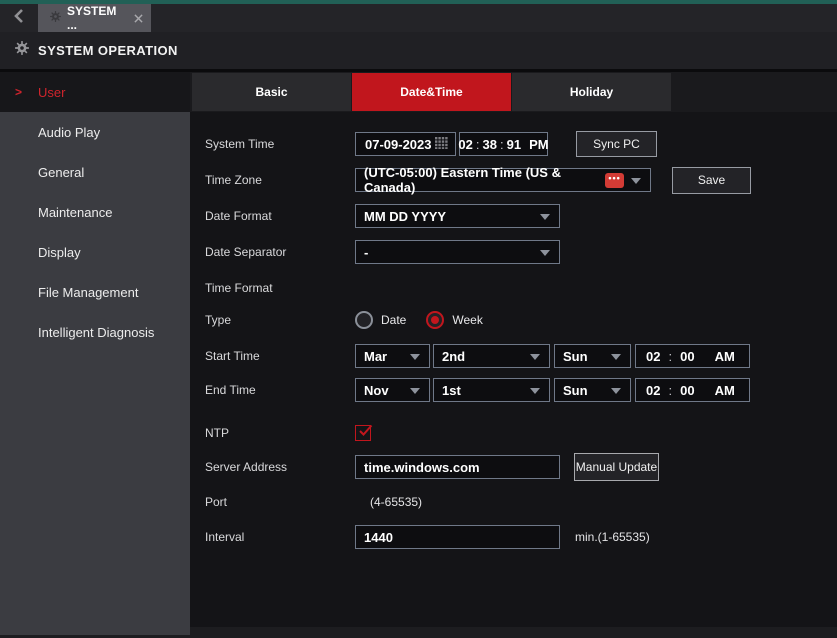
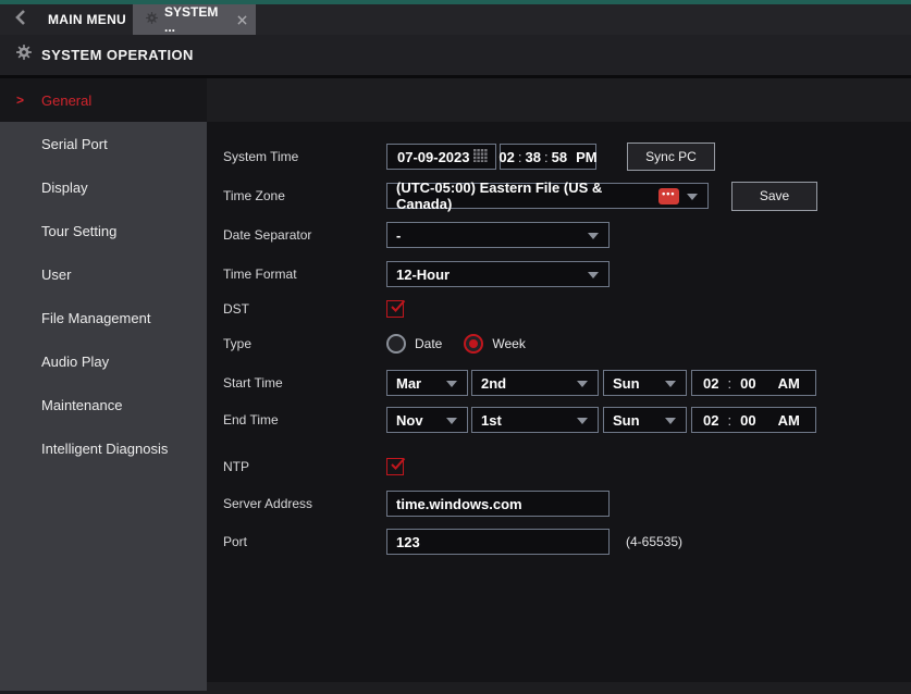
+ MAIN MENU
  SYSTEM ...
  SYSTEM OPERATION
  >
- User
+ General
+ Serial Port
- Audio Play
+ Display
+ Tour Setting
- General
+ User
- Maintenance
+ File Management
- Display
+ Audio Play
- File Management
+ Maintenance
  Intelligent Diagnosis
- Basic
- Date&Time
- Holiday
  System Time
  07-09-2023
  02
  :
  38
  :
- 91
+ 58
  PM
  Sync PC
  Time Zone
- (UTC-05:00) Eastern Time (US & Canada)
+ (UTC-05:00) Eastern File (US & Canada)
  •••
  Save
- Date Format
- MM DD YYYY
  Date Separator
  -
  Time Format
+ 12-Hour
+ DST
  Type
  Date
  Week
  Start Time
  Mar
  2nd
  Sun
  02
  :
  00
  AM
  End Time
  Nov
  1st
  Sun
  02
  :
  00
  AM
  NTP
  Server Address
  time.windows.com
- Manual Update
  Port
+ 123
  (4-65535)
- Interval
- 1440
- min.(1-65535)
